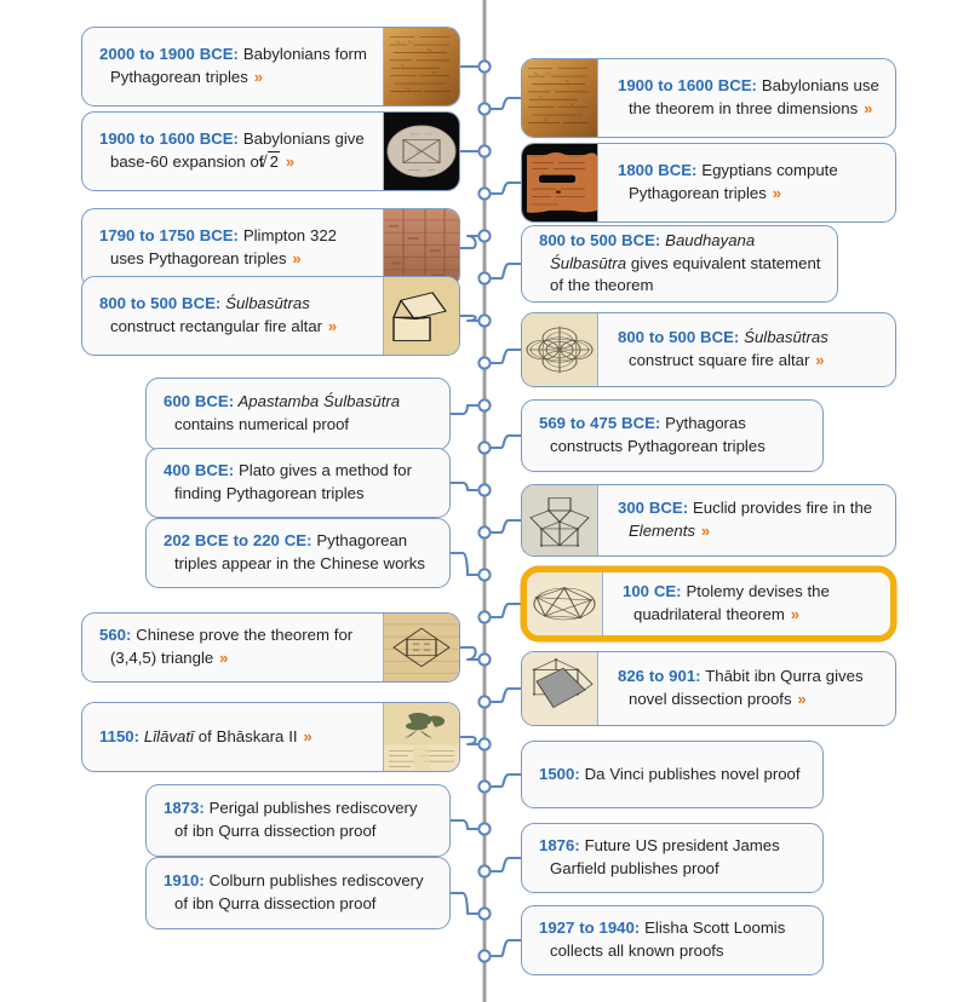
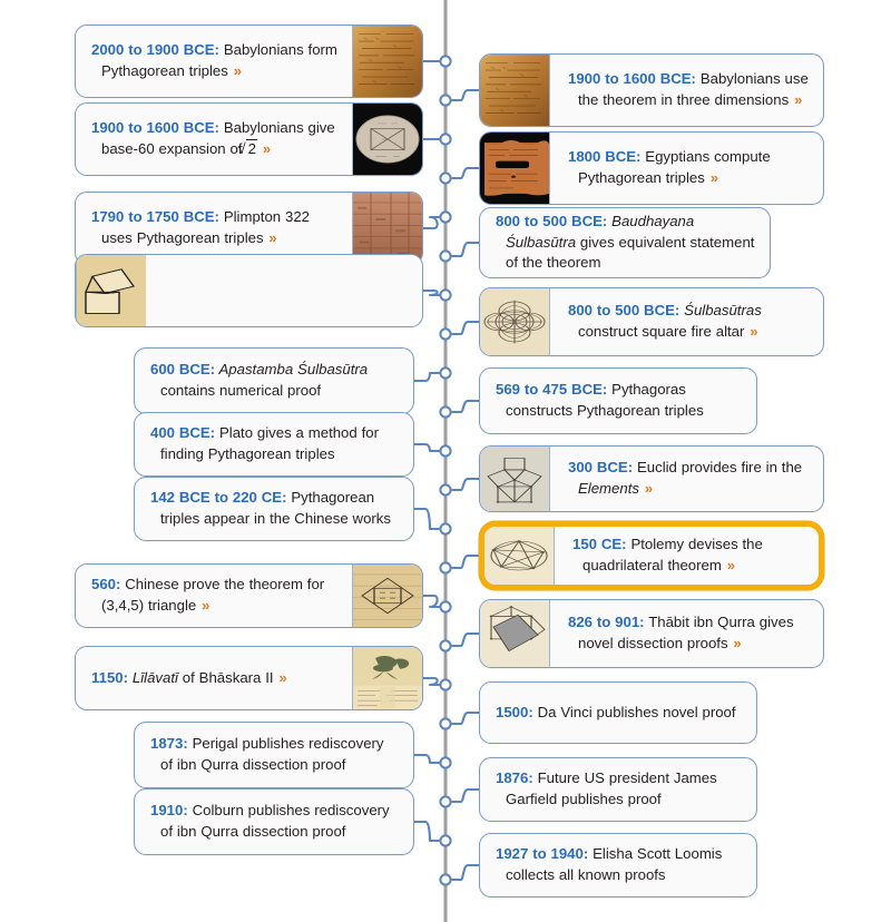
  2000 to 1900 BCE: Babylonians form Pythagorean triples »
  1900 to 1600 BCE: Babylonians give base-60 expansion of √ 2 »
  1790 to 1750 BCE: Plimpton 322 uses Pythagorean triples »
- 800 to 500 BCE: Śulbasūtras construct rectangular fire altar »
  600 BCE: Apastamba Śulbasūtra contains numerical proof
  400 BCE: Plato gives a method for finding Pythagorean triples
- 202 BCE to 220 CE: Pythagorean triples appear in the Chinese works
+ 142 BCE to 220 CE: Pythagorean triples appear in the Chinese works
  560: Chinese prove the theorem for (3,4,5) triangle »
  1150: Līlāvatī of Bhāskara II »
  1873: Perigal publishes rediscovery of ibn Qurra dissection proof
  1910: Colburn publishes rediscovery of ibn Qurra dissection proof
  1900 to 1600 BCE: Babylonians use the theorem in three dimensions »
  1800 BCE: Egyptians compute Pythagorean triples »
  800 to 500 BCE: Baudhayana Śulbasūtra gives equivalent statement of the theorem
  800 to 500 BCE: Śulbasūtras construct square fire altar »
  569 to 475 BCE: Pythagoras constructs Pythagorean triples
  300 BCE: Euclid provides fire in the Elements »
- 100 CE: Ptolemy devises the quadrilateral theorem »
+ 150 CE: Ptolemy devises the quadrilateral theorem »
  826 to 901: Thābit ibn Qurra gives novel dissection proofs »
  1500: Da Vinci publishes novel proof
  1876: Future US president James Garfield publishes proof
  1927 to 1940: Elisha Scott Loomis collects all known proofs
